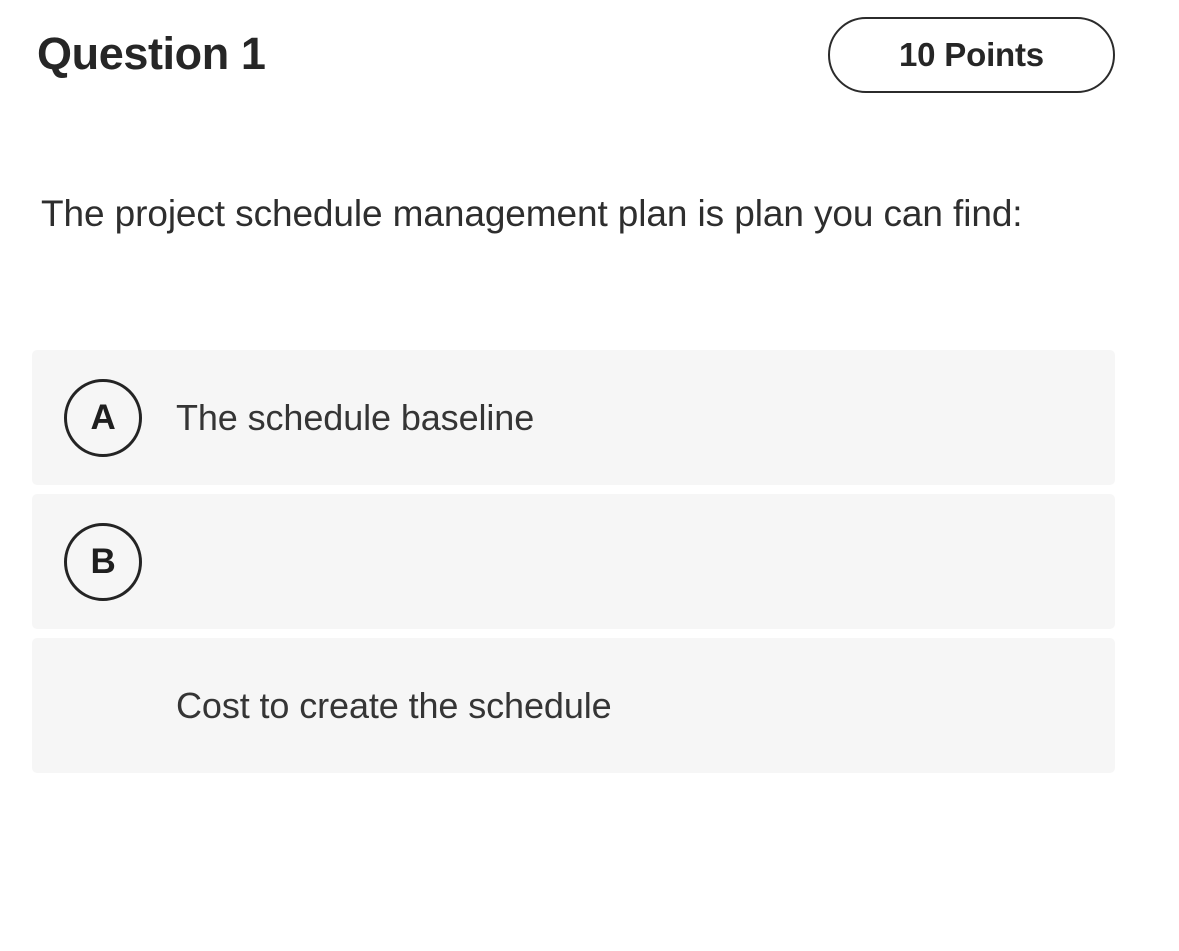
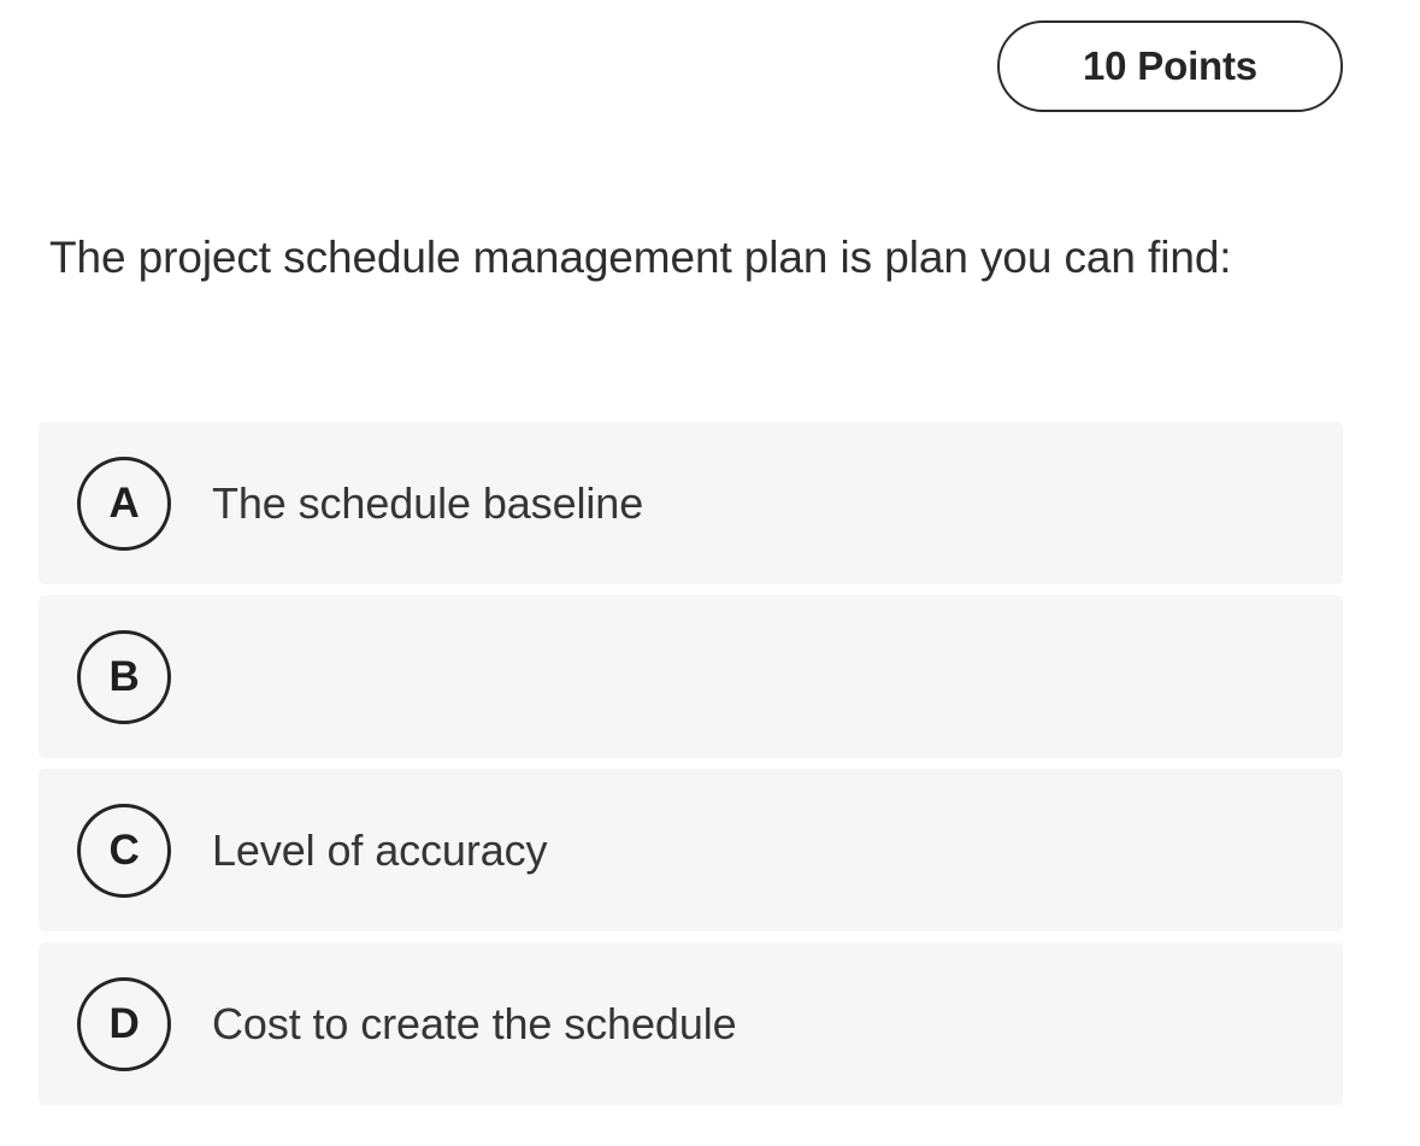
- Question 1
  10 Points
  The project schedule management plan is plan you can find:
  A
  The schedule baseline
  B
+ C
+ Level of accuracy
+ D
  Cost to create the schedule
